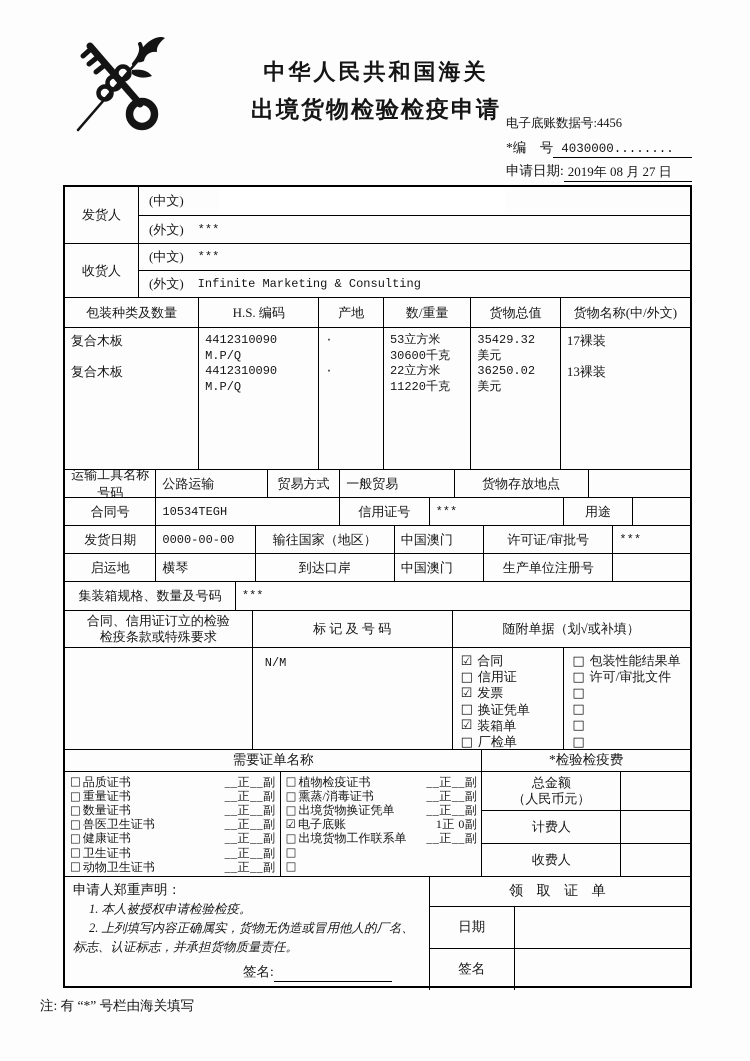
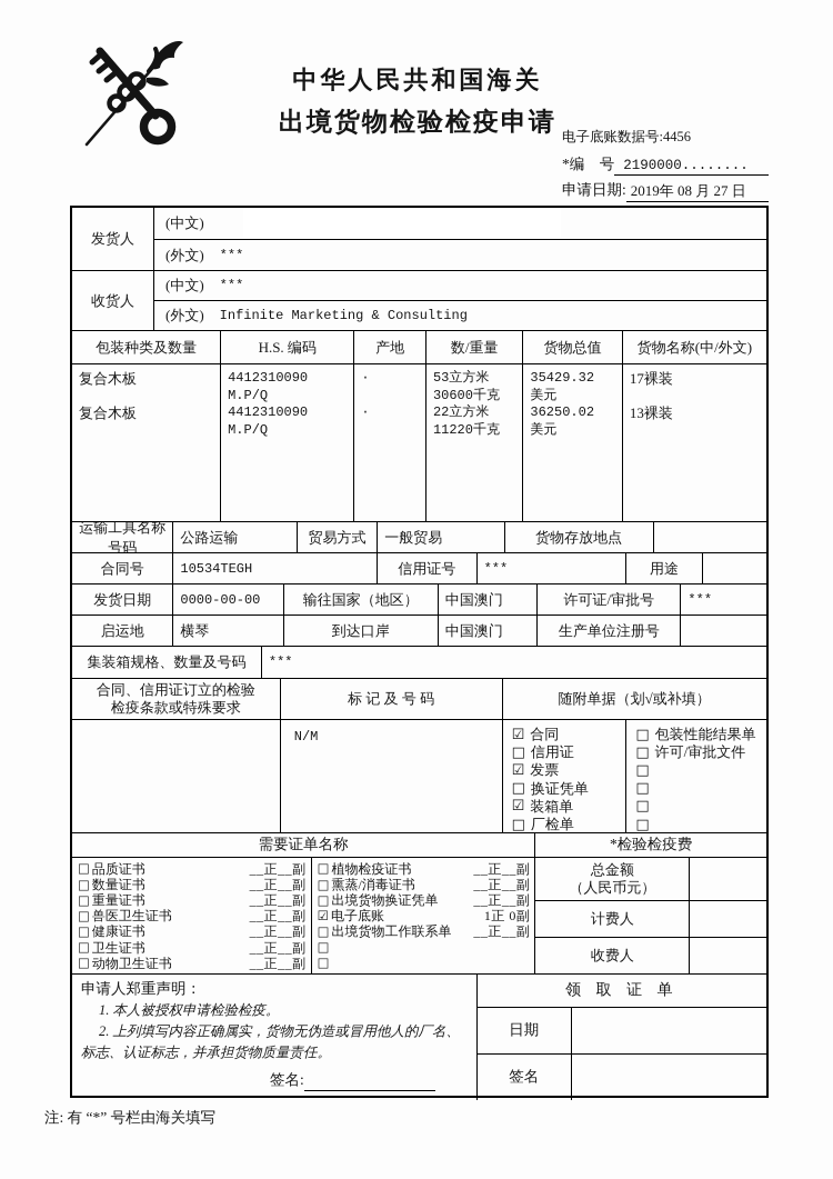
  中华人民共和国海关
  出境货物检验检疫申请
  电子底账数据号:4456
  *编 号
- 4030000........
+ 2190000........
  申请日期:
  2019年 08 月 27 日
  发货人
  (中文)
  (外文)
  ***
  收货人
  (中文)
  ***
  (外文)
  Infinite Marketing & Consulting
  包装种类及数量
  H.S. 编码
  产地
  数/重量
  货物总值
  货物名称(中/外文)
  复合木板
  复合木板
  4412310090
  M.P/Q
  4412310090
  M.P/Q
  ·
  ·
  53立方米
  30600千克
  22立方米
  11220千克
  35429.32
  美元
  36250.02
  美元
  17裸装
  13裸装
  运输工具名称号码
  公路运输
  贸易方式
  一般贸易
  货物存放地点
  合同号
  10534TEGH
  信用证号
  ***
  用途
  发货日期
  0000-00-00
  输往国家（地区）
  中国澳门
  许可证/审批号
  ***
  启运地
  横琴
  到达口岸
  中国澳门
  生产单位注册号
  集装箱规格、数量及号码
  ***
  合同、信用证订立的检验
  检疫条款或特殊要求
  标 记 及 号 码
  随附单据（划√或补填）
  N/M
  ☑
  合同
  □
  信用证
  ☑
  发票
  □
  换证凭单
  ☑
  装箱单
  □
  厂检单
  □
  包装性能结果单
  □
  许可/审批文件
  □
  □
  □
  □
  需要证单名称
  *检验检疫费
  □
  品质证书
  __正__副
  □
- 重量证书
+ 数量证书
  __正__副
  □
- 数量证书
+ 重量证书
  __正__副
  □
  兽医卫生证书
  __正__副
  □
  健康证书
  __正__副
  □
  卫生证书
  __正__副
  □
  动物卫生证书
  __正__副
  □
  植物检疫证书
  __正__副
  □
  熏蒸/消毒证书
  __正__副
  □
  出境货物换证凭单
  __正__副
  ☑
  电子底账
  1正 0副
  □
  出境货物工作联系单
  __正__副
  □
  □
  总金额
  （人民币元）
  计费人
  收费人
  申请人郑重声明：
  1. 本人被授权申请检验检疫。
  2. 上列填写内容正确属实，货物无伪造或冒用他人的厂名、
  标志、认证标志，并承担货物质量责任。
  签名:
  领 取 证 单
  日期
  签名
  注: 有 “*” 号栏由海关填写
